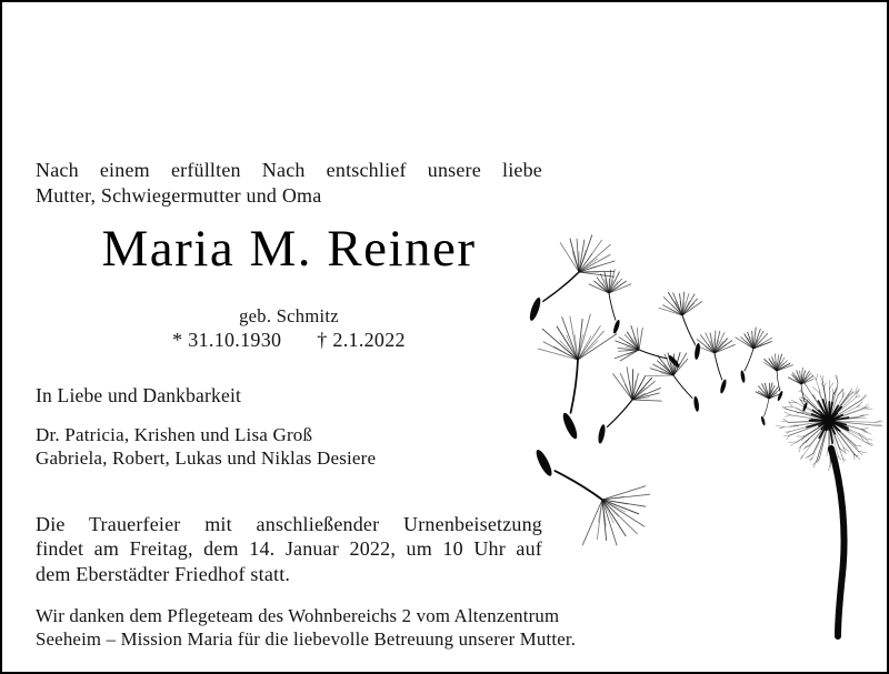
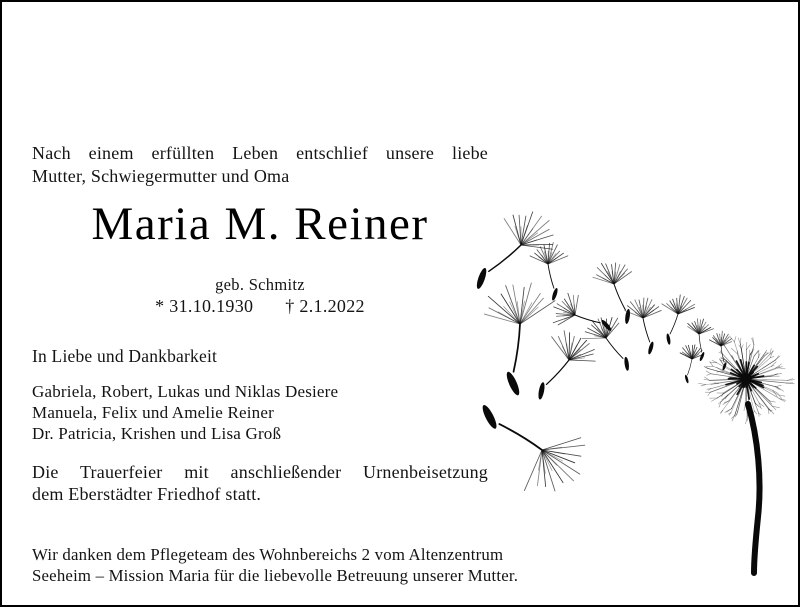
- Nach einem erfüllten Nach entschlief unsere liebe
+ Nach einem erfüllten Leben entschlief unsere liebe
  Mutter, Schwiegermutter und Oma
  Maria M. Reiner
  geb. Schmitz
  * 31.10.1930
  † 2.1.2022
  In Liebe und Dankbarkeit
- Dr. Patricia, Krishen und Lisa Groß
+ Gabriela, Robert, Lukas und Niklas Desiere
+ Manuela, Felix und Amelie Reiner
- Gabriela, Robert, Lukas und Niklas Desiere
+ Dr. Patricia, Krishen und Lisa Groß
  Die Trauerfeier mit anschließender Urnenbeisetzung
- findet am Freitag, dem 14. Januar 2022, um 10 Uhr auf
  dem Eberstädter Friedhof statt.
  Wir danken dem Pflegeteam des Wohnbereichs 2 vom Altenzentrum
  Seeheim – Mission Maria für die liebevolle Betreuung unserer Mutter.
